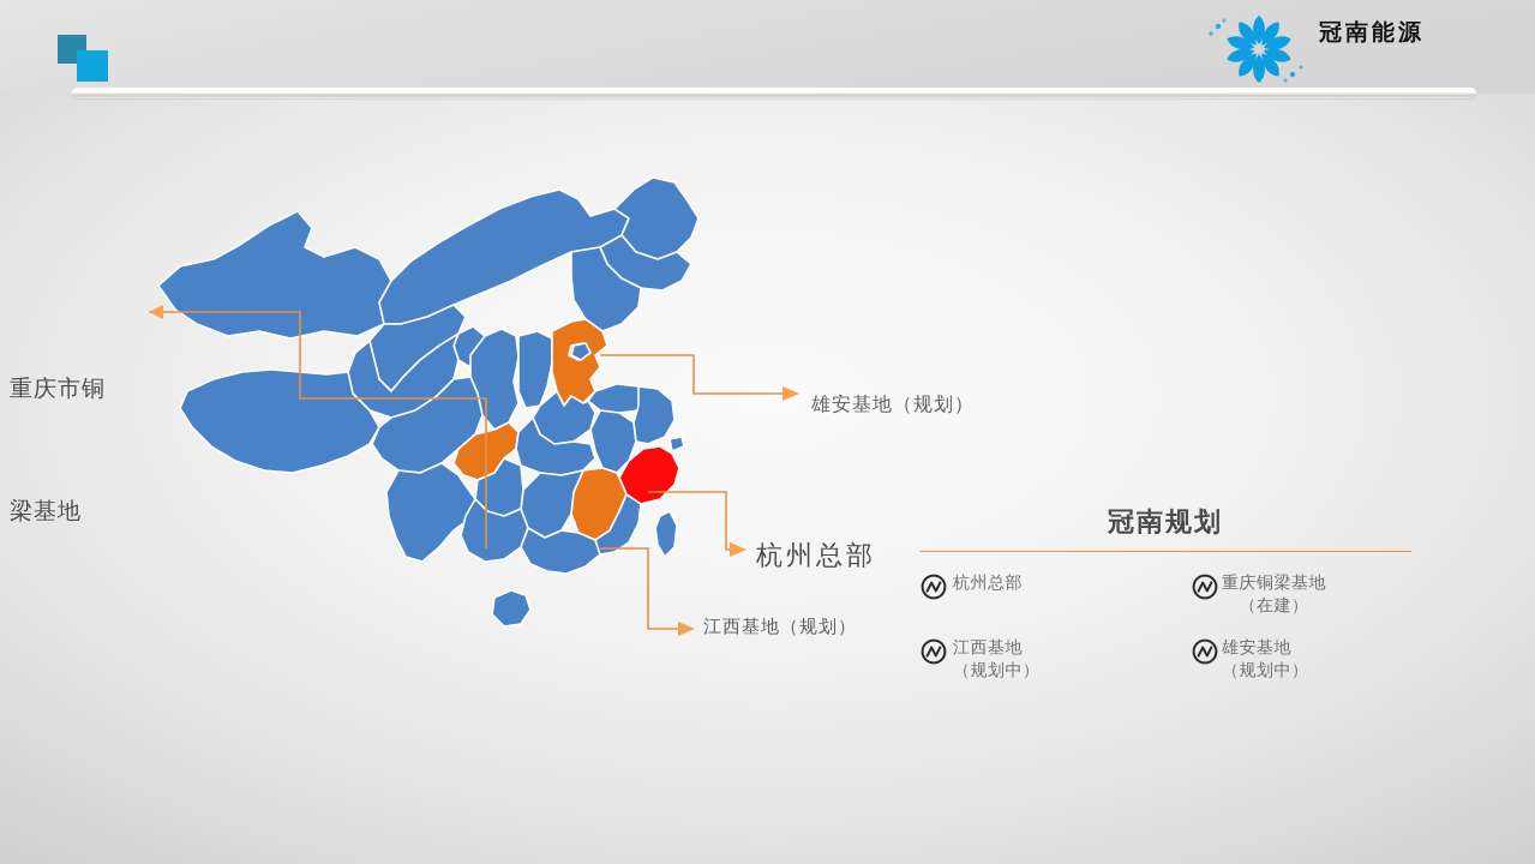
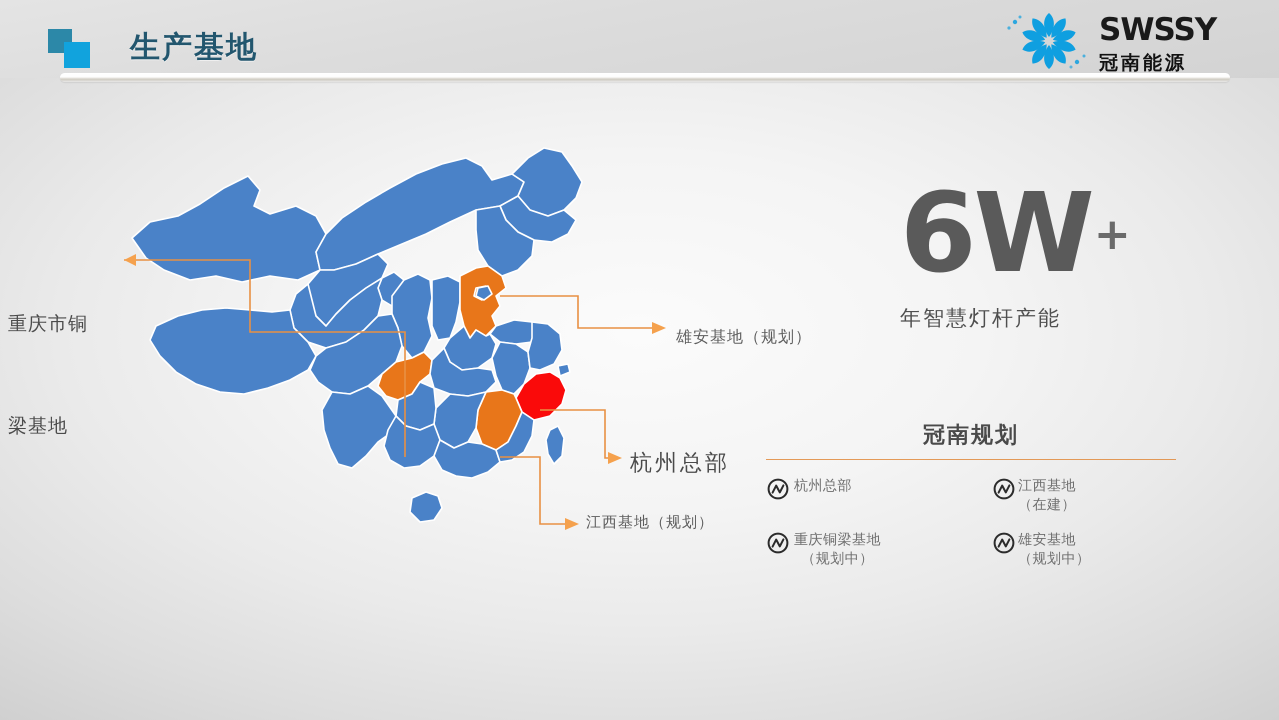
+ 生产基地
+ SWSSY
  冠南能源
  重庆市铜
  梁基地
  雄安基地（规划）
  杭州总部
  江西基地（规划）
+ 6W+
+ 年智慧灯杆产能
  冠南规划
  杭州总部
- 重庆铜梁基地
+ 江西基地
  （在建）
- 江西基地
+ 重庆铜梁基地
  （规划中）
  雄安基地
  （规划中）
